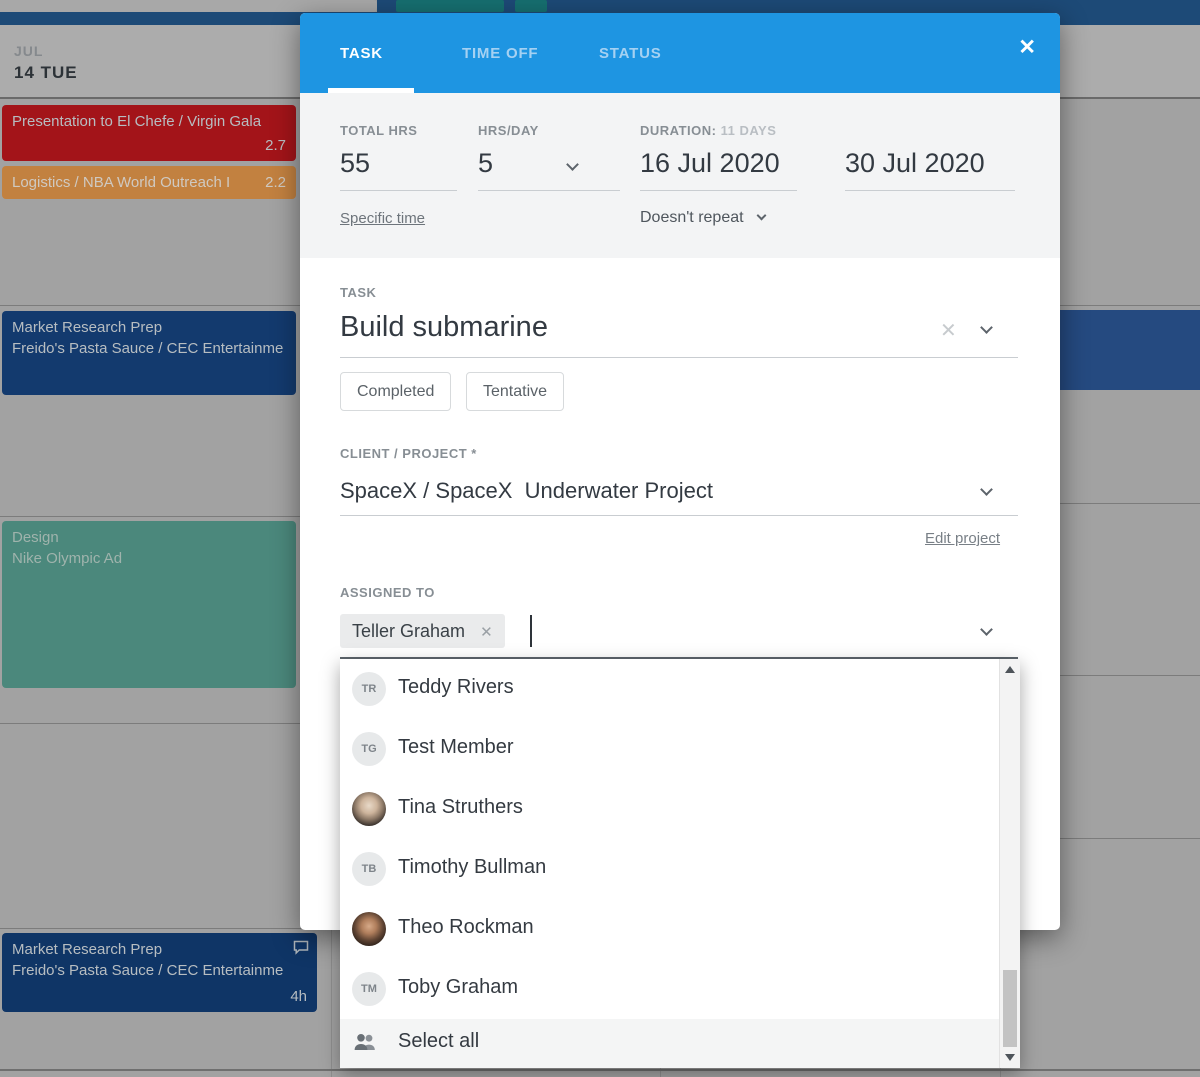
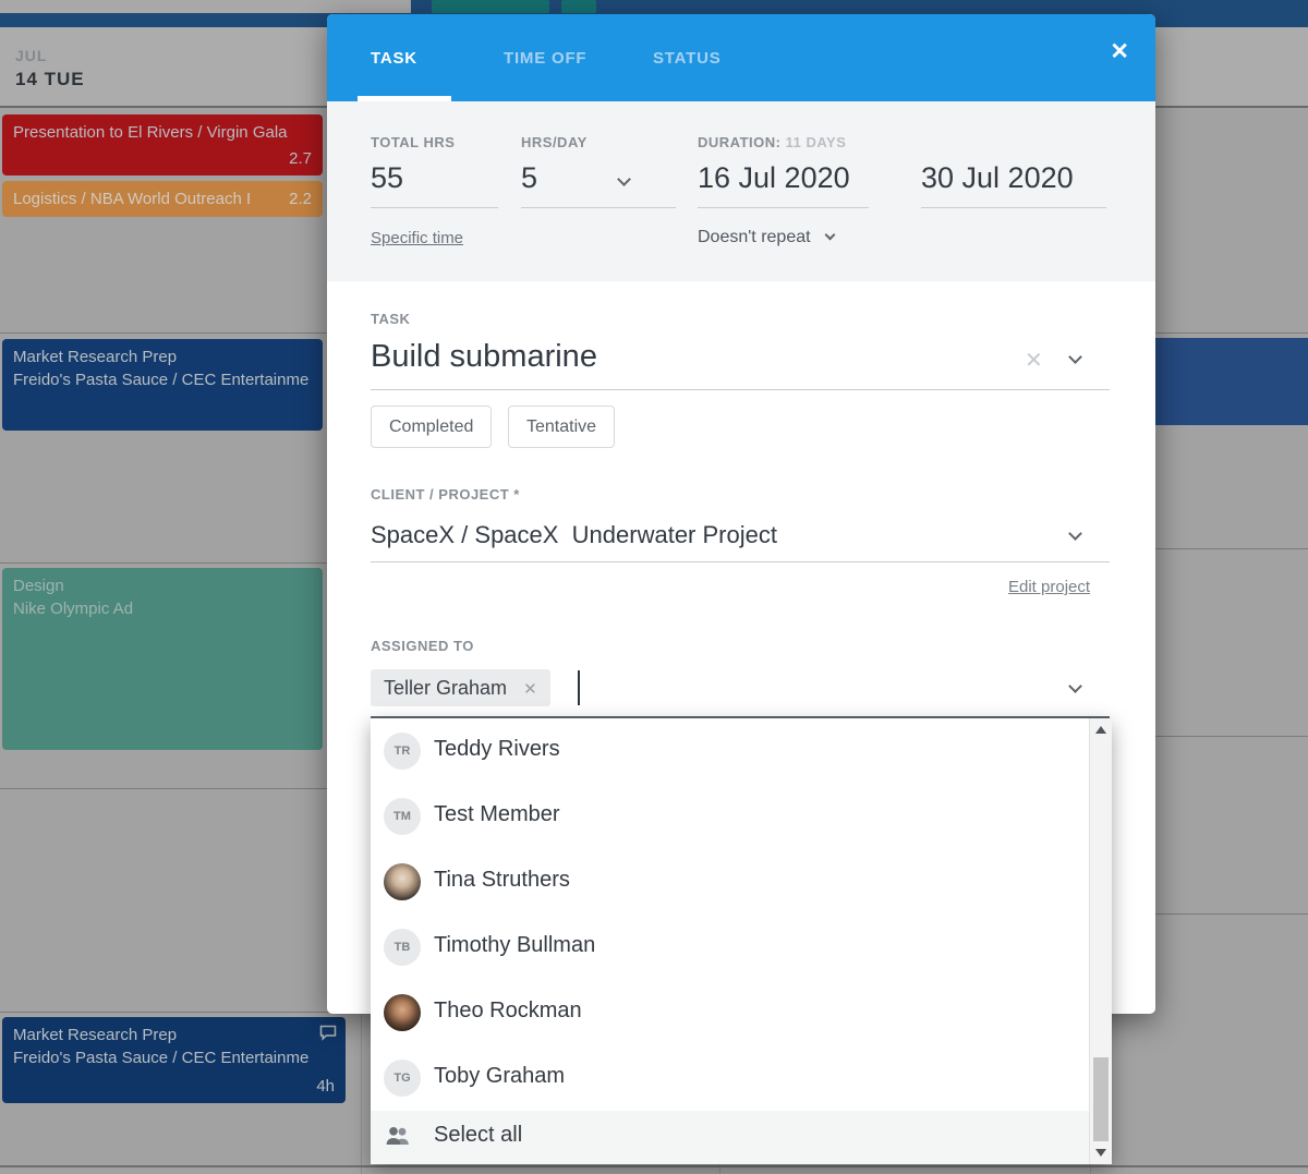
  JUL
  14 TUE
- Presentation to El Chefe / Virgin Gala
+ Presentation to El Rivers / Virgin Gala
  2.7
  Logistics / NBA World Outreach I
  2.2
  Market Research Prep
  Freido's Pasta Sauce / CEC Entertainme
  Design
  Nike Olympic Ad
  Market Research Prep
  Freido's Pasta Sauce / CEC Entertainme
  4h
  TASK
  TIME OFF
  STATUS
  ✕
  TOTAL HRS
  55
  HRS/DAY
  5
  DURATION: 11 DAYS
  16 Jul 2020
  30 Jul 2020
  Specific time
  Doesn't repeat
  TASK
  Build submarine
  ✕
  Completed
  Tentative
  CLIENT / PROJECT *
  SpaceX / SpaceX Underwater Project
  Edit project
  ASSIGNED TO
  Teller Graham ✕
  TR
  Teddy Rivers
- TG
+ TM
  Test Member
  Tina Struthers
  TB
  Timothy Bullman
  Theo Rockman
- TM
+ TG
  Toby Graham
  Select all
